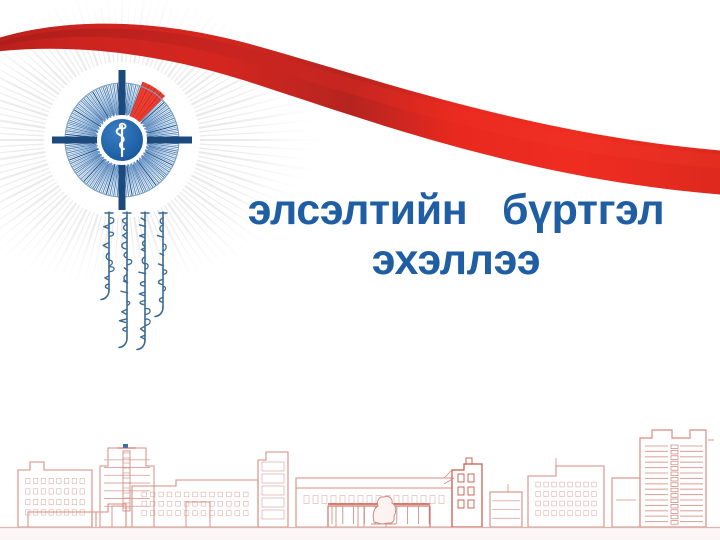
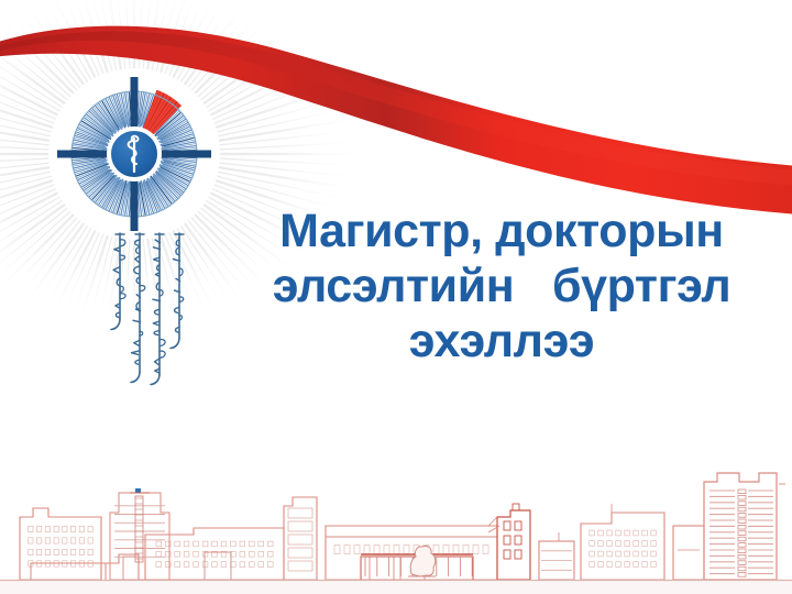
+ Магистр, докторын
  элсэлтийн бүртгэл
  эхэллээ
